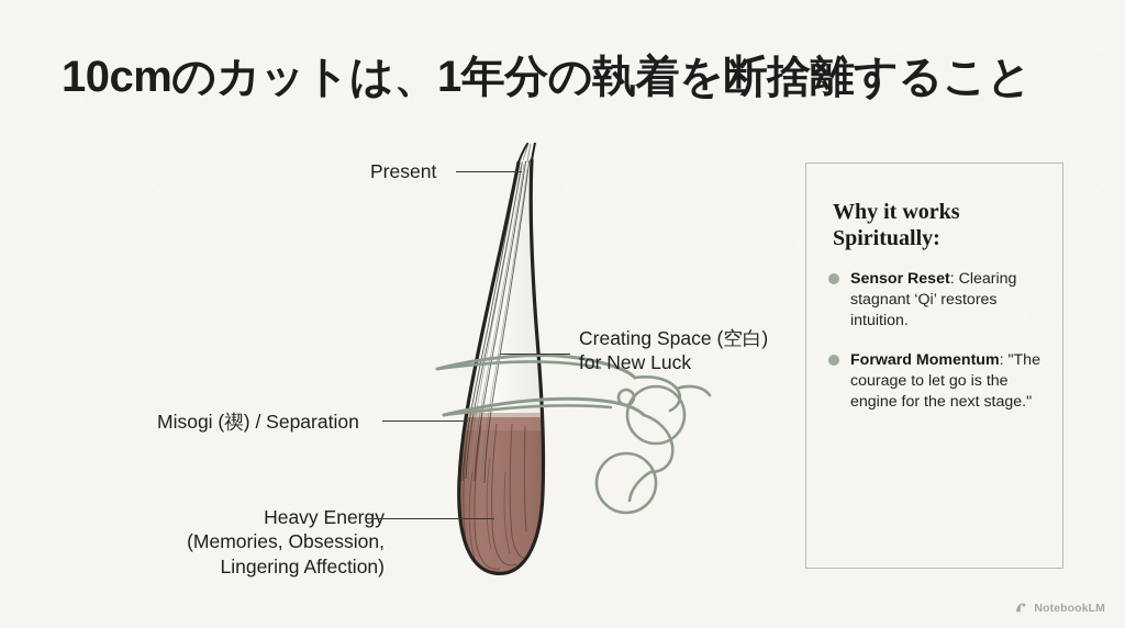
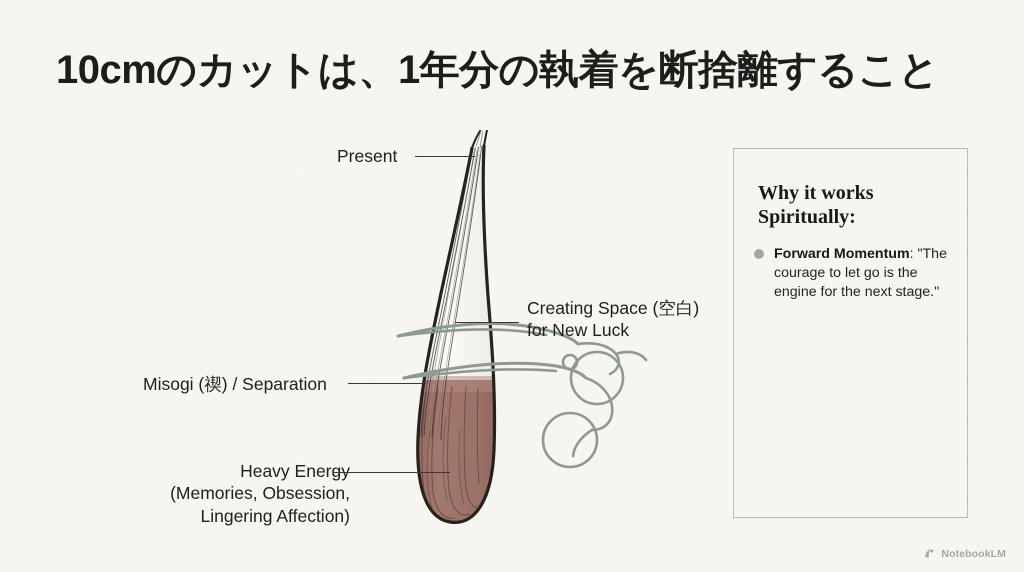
  10cmのカットは、1年分の執着を断捨離すること
  Present
  Creating Space (空白)
  for New Luck
  Misogi (禊) / Separation
  Heavy Energy
  (Memories, Obsession,
  Lingering Affection)
  Why it works
  Spiritually:
- Sensor Reset: Clearing stagnant ‘Qi’ restores intuition.
  Forward Momentum: "The courage to let go is the engine for the next stage."
  NotebookLM
